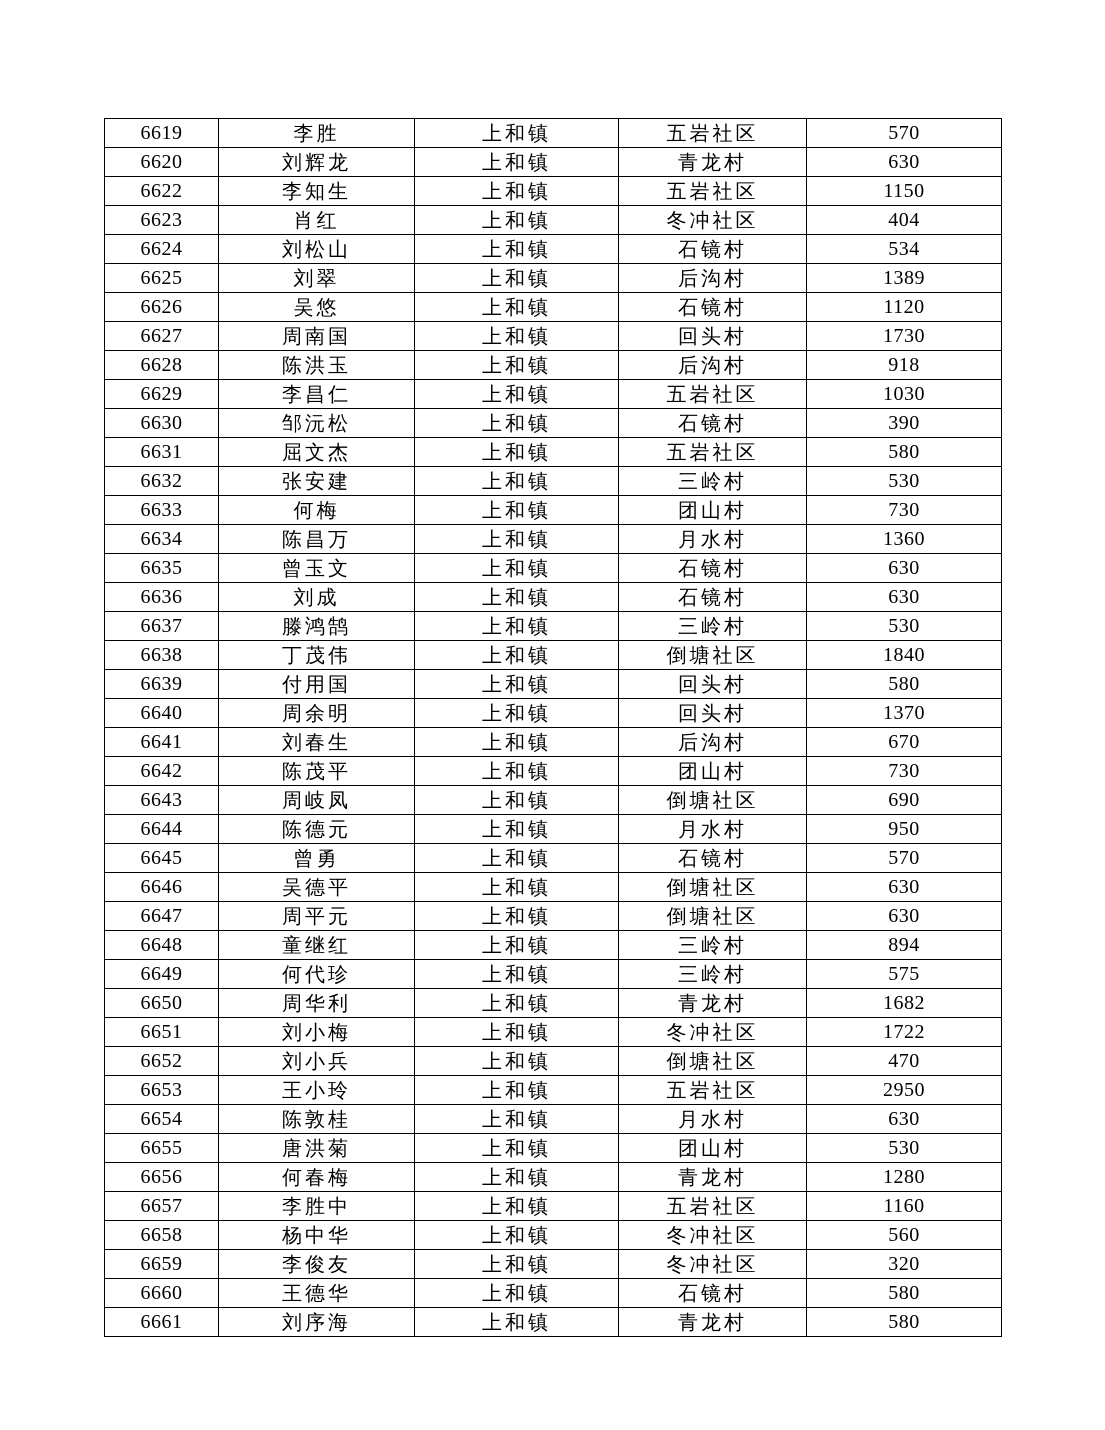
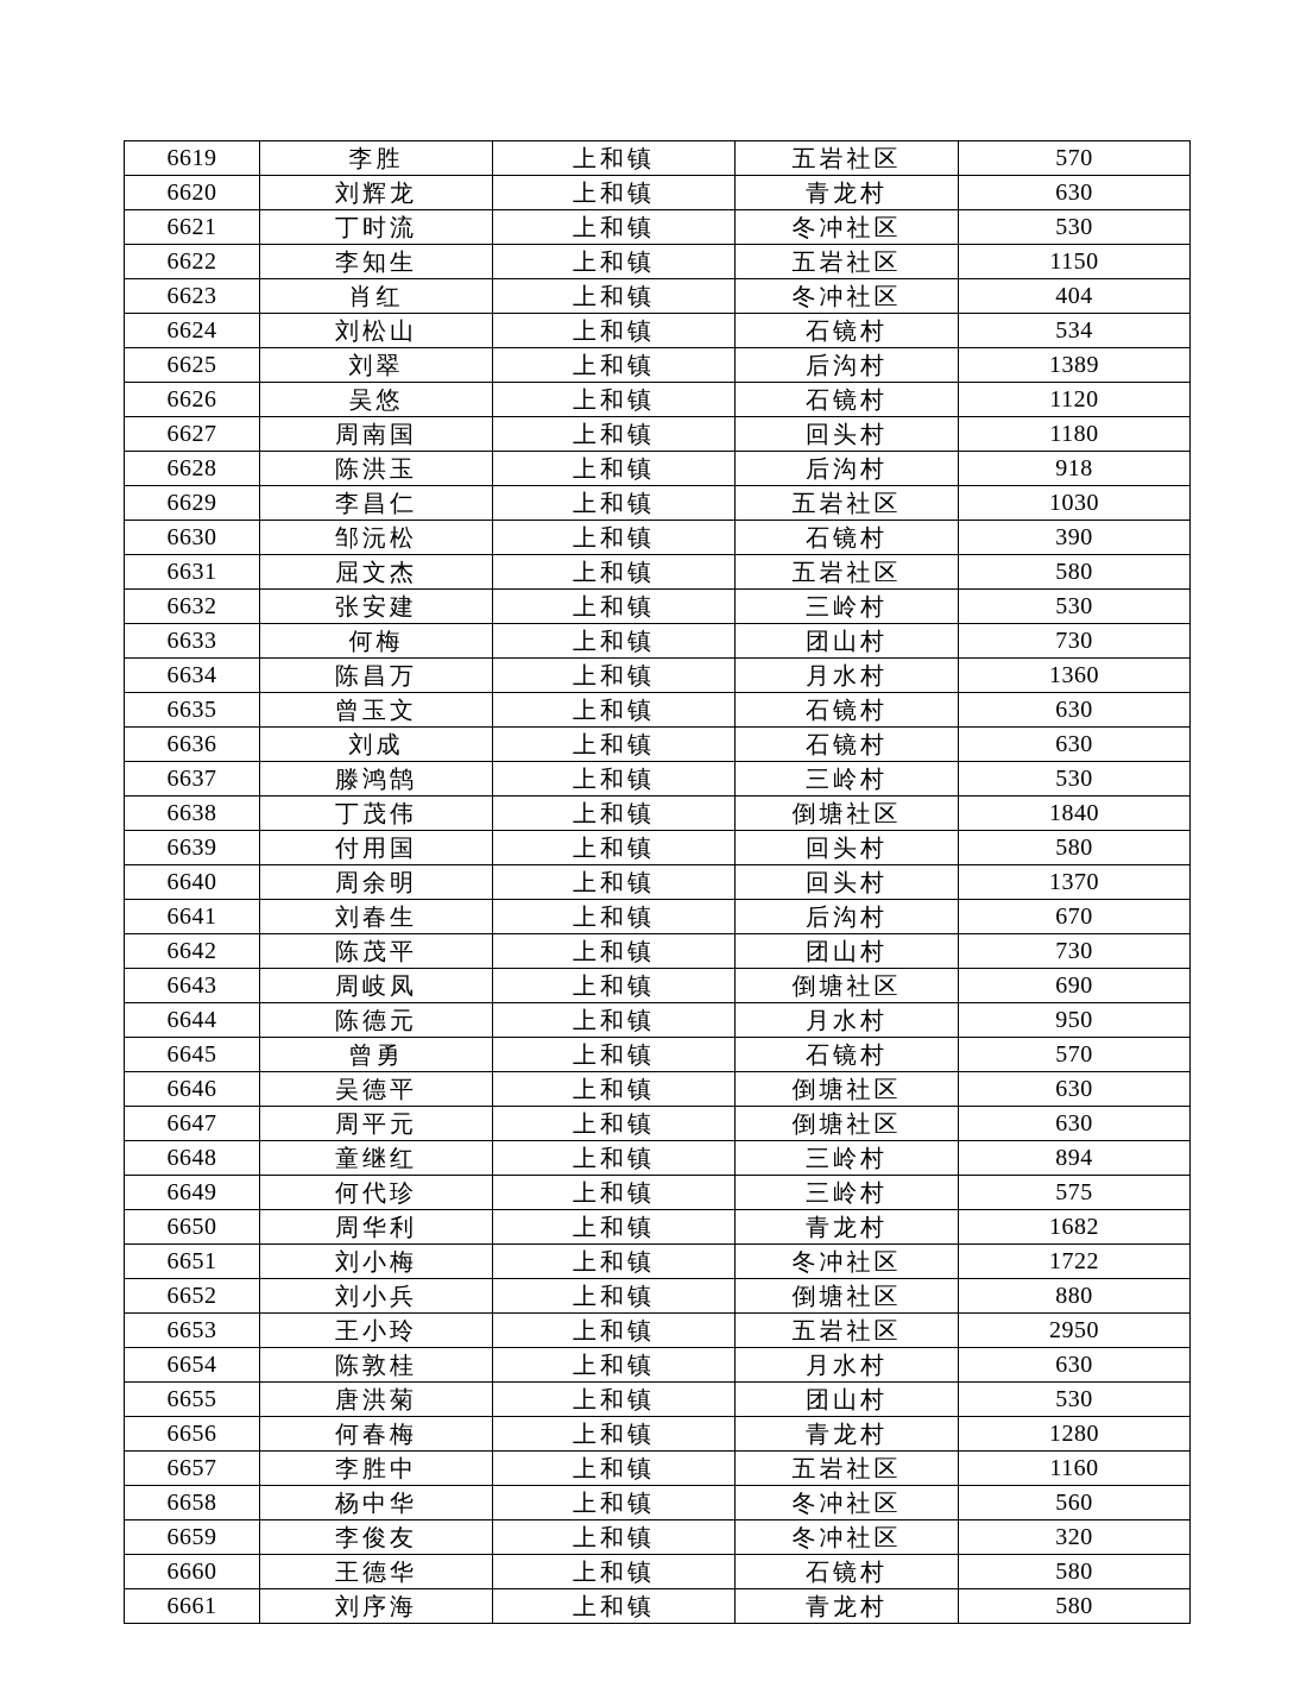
  6619	李胜	上和镇	五岩社区	570
  6620	刘辉龙	上和镇	青龙村	630
+ 6621	丁时流	上和镇	冬冲社区	530
  6622	李知生	上和镇	五岩社区	1150
  6623	肖红	上和镇	冬冲社区	404
  6624	刘松山	上和镇	石镜村	534
  6625	刘翠	上和镇	后沟村	1389
  6626	吴悠	上和镇	石镜村	1120
- 6627	周南国	上和镇	回头村	1730
+ 6627	周南国	上和镇	回头村	1180
  6628	陈洪玉	上和镇	后沟村	918
  6629	李昌仁	上和镇	五岩社区	1030
  6630	邹沅松	上和镇	石镜村	390
  6631	屈文杰	上和镇	五岩社区	580
  6632	张安建	上和镇	三岭村	530
  6633	何梅	上和镇	团山村	730
  6634	陈昌万	上和镇	月水村	1360
  6635	曾玉文	上和镇	石镜村	630
  6636	刘成	上和镇	石镜村	630
  6637	滕鸿鹄	上和镇	三岭村	530
  6638	丁茂伟	上和镇	倒塘社区	1840
  6639	付用国	上和镇	回头村	580
  6640	周余明	上和镇	回头村	1370
  6641	刘春生	上和镇	后沟村	670
  6642	陈茂平	上和镇	团山村	730
  6643	周岐凤	上和镇	倒塘社区	690
  6644	陈德元	上和镇	月水村	950
  6645	曾勇	上和镇	石镜村	570
  6646	吴德平	上和镇	倒塘社区	630
  6647	周平元	上和镇	倒塘社区	630
  6648	童继红	上和镇	三岭村	894
  6649	何代珍	上和镇	三岭村	575
  6650	周华利	上和镇	青龙村	1682
  6651	刘小梅	上和镇	冬冲社区	1722
- 6652	刘小兵	上和镇	倒塘社区	470
+ 6652	刘小兵	上和镇	倒塘社区	880
  6653	王小玲	上和镇	五岩社区	2950
  6654	陈敦桂	上和镇	月水村	630
  6655	唐洪菊	上和镇	团山村	530
  6656	何春梅	上和镇	青龙村	1280
  6657	李胜中	上和镇	五岩社区	1160
  6658	杨中华	上和镇	冬冲社区	560
  6659	李俊友	上和镇	冬冲社区	320
  6660	王德华	上和镇	石镜村	580
  6661	刘序海	上和镇	青龙村	580
